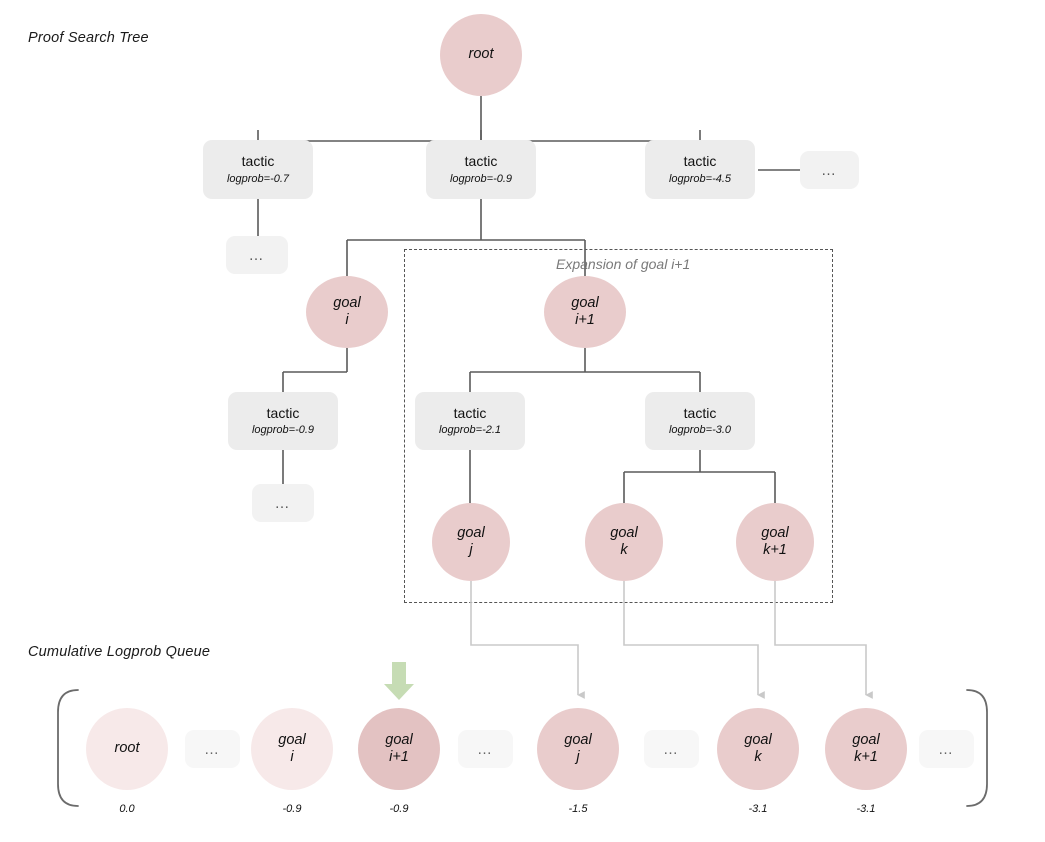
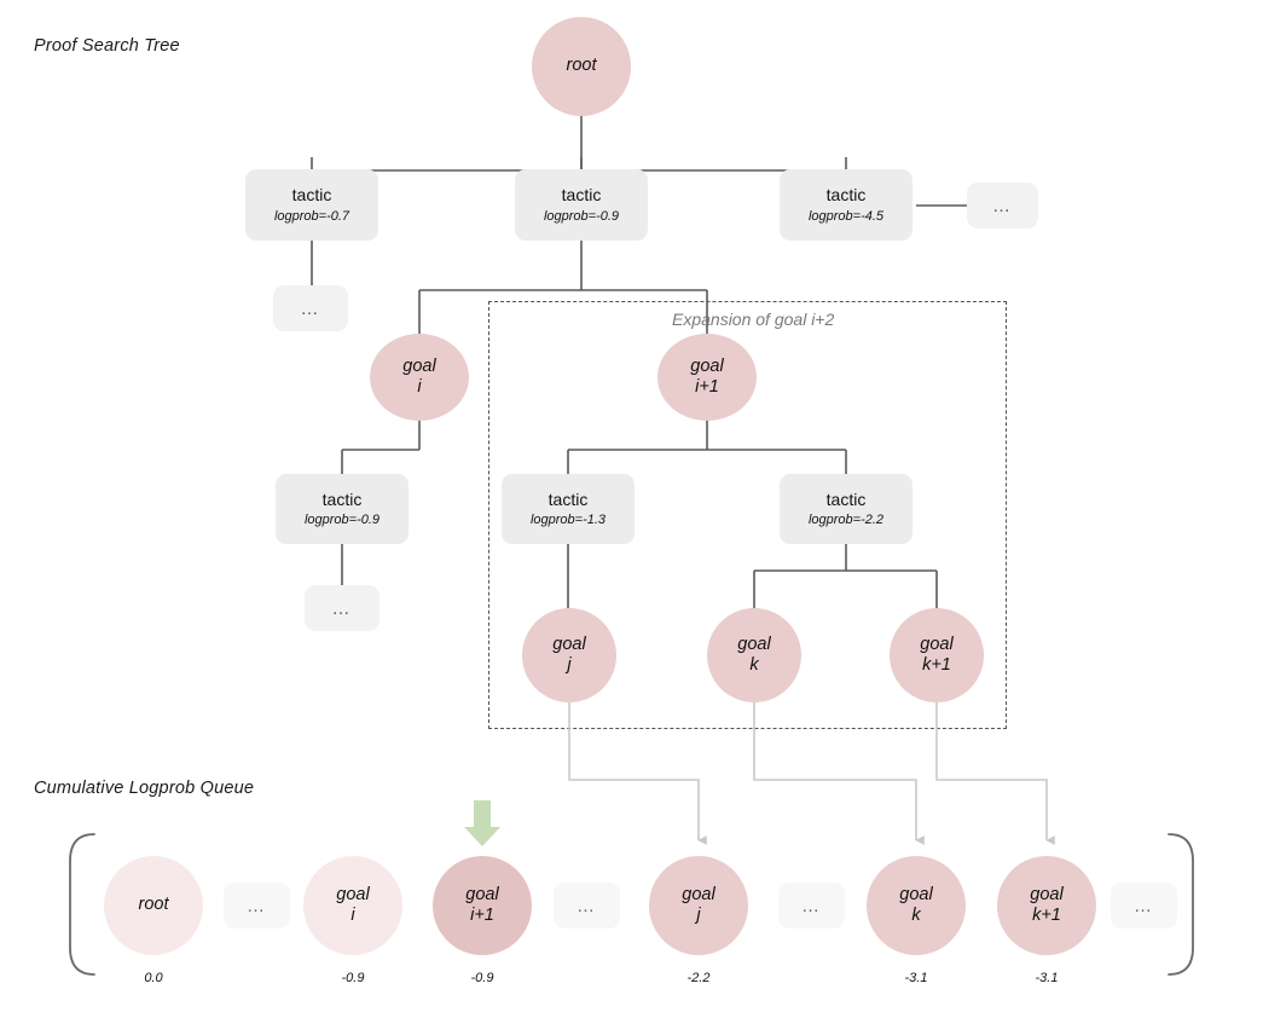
- Expansion of goal i+1
+ Expansion of goal i+2
  Proof Search Tree
  Cumulative Logprob Queue
  root
  tactic
  logprob=-0.7
  tactic
  logprob=-0.9
  tactic
  logprob=-4.5
  …
  …
  goal
  i
  goal
  i+1
  tactic
  logprob=-0.9
  tactic
- logprob=-2.1
+ logprob=-1.3
  tactic
- logprob=-3.0
+ logprob=-2.2
  …
  goal
  j
  goal
  k
  goal
  k+1
  root
  0.0
  …
  goal
  i
  -0.9
  goal
  i+1
  -0.9
  …
  goal
  j
- -1.5
+ -2.2
  …
  goal
  k
  -3.1
  goal
  k+1
  -3.1
  …
